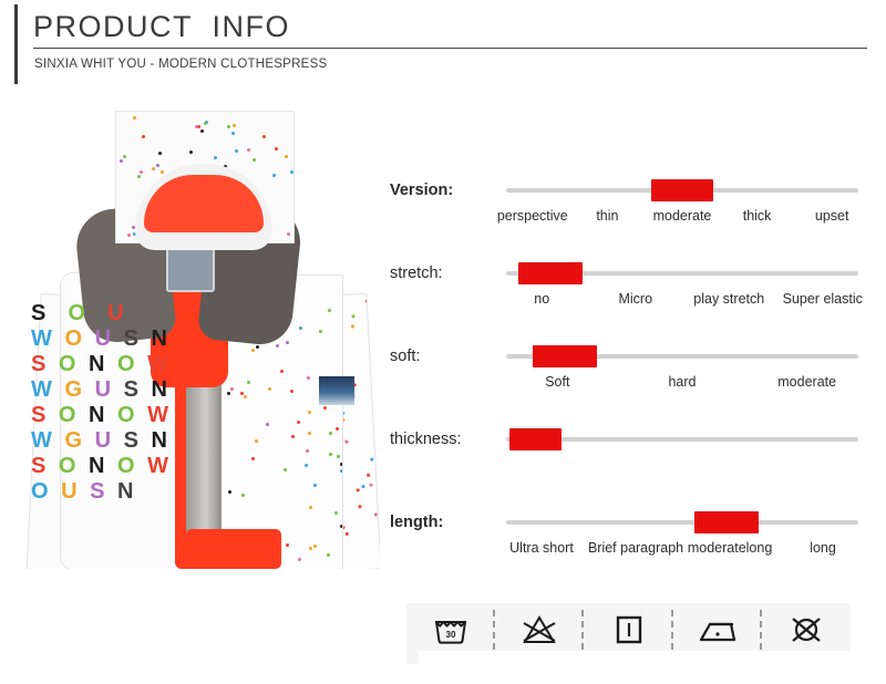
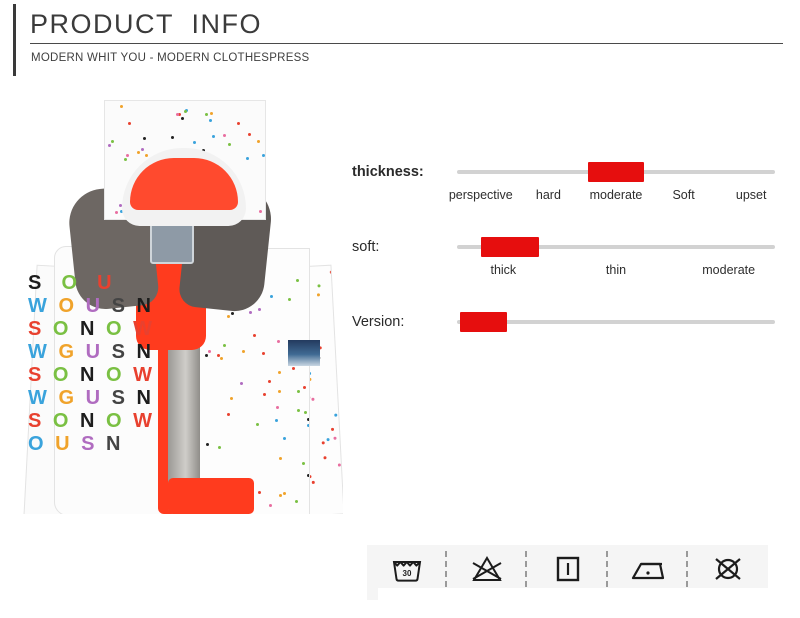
  PRODUCT INFO
- SINXIA WHIT YOU - MODERN CLOTHESPRESS
+ MODERN WHIT YOU - MODERN CLOTHESPRESS
  S O U
  W O U S N
  S O N O W
  W G U S N
  S O N O W
  W G U S N
  S O N O W
  O U S N
- Version:
+ thickness:
  perspective
- thin
+ hard
  moderate
- thick
+ Soft
  upset
- stretch:
- no
- Micro
- play stretch
- Super elastic
  soft:
- Soft
+ thick
- hard
+ thin
  moderate
- thickness:
+ Version:
- length:
- Ultra short
- Brief paragraph
- moderatelong
- long
  30
